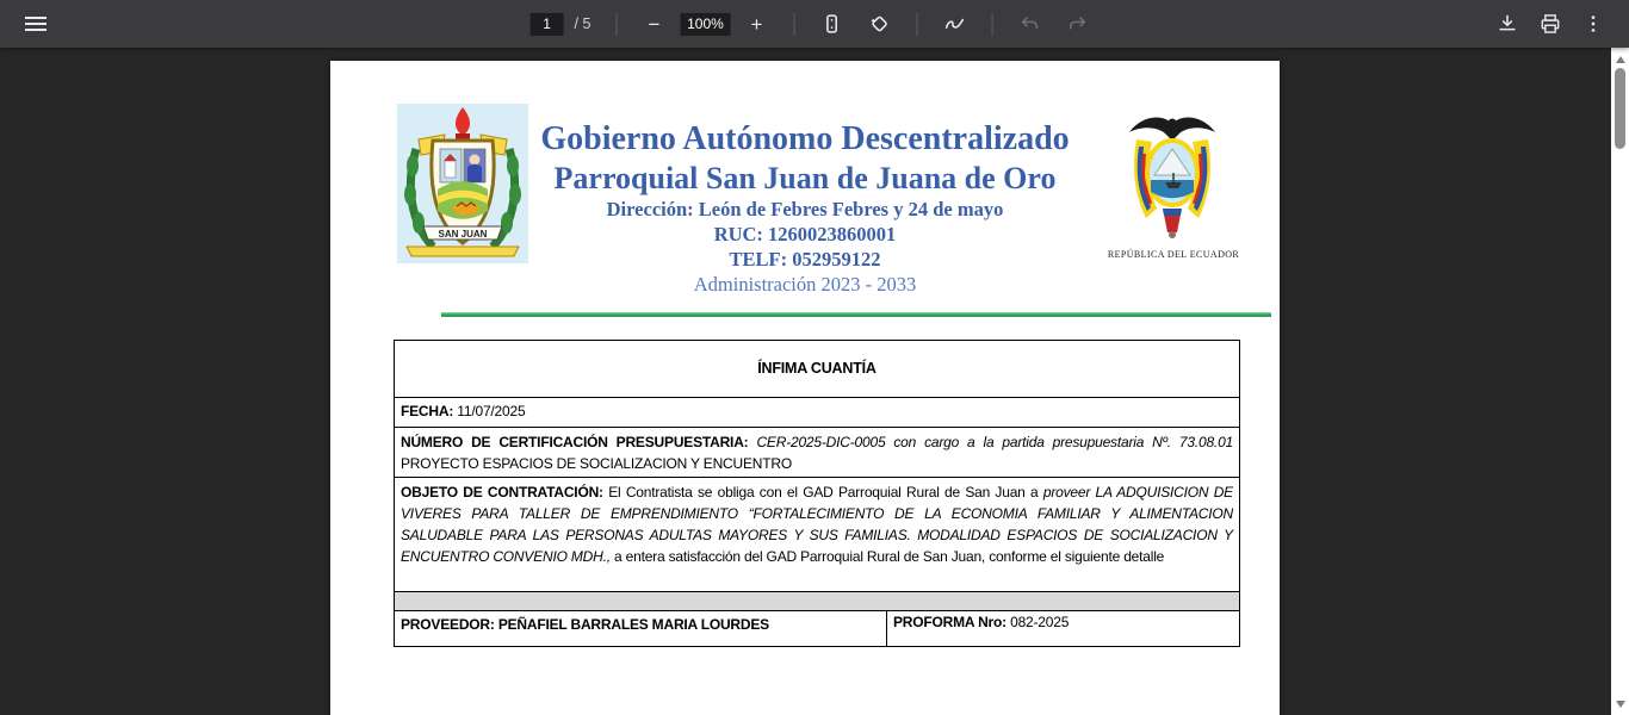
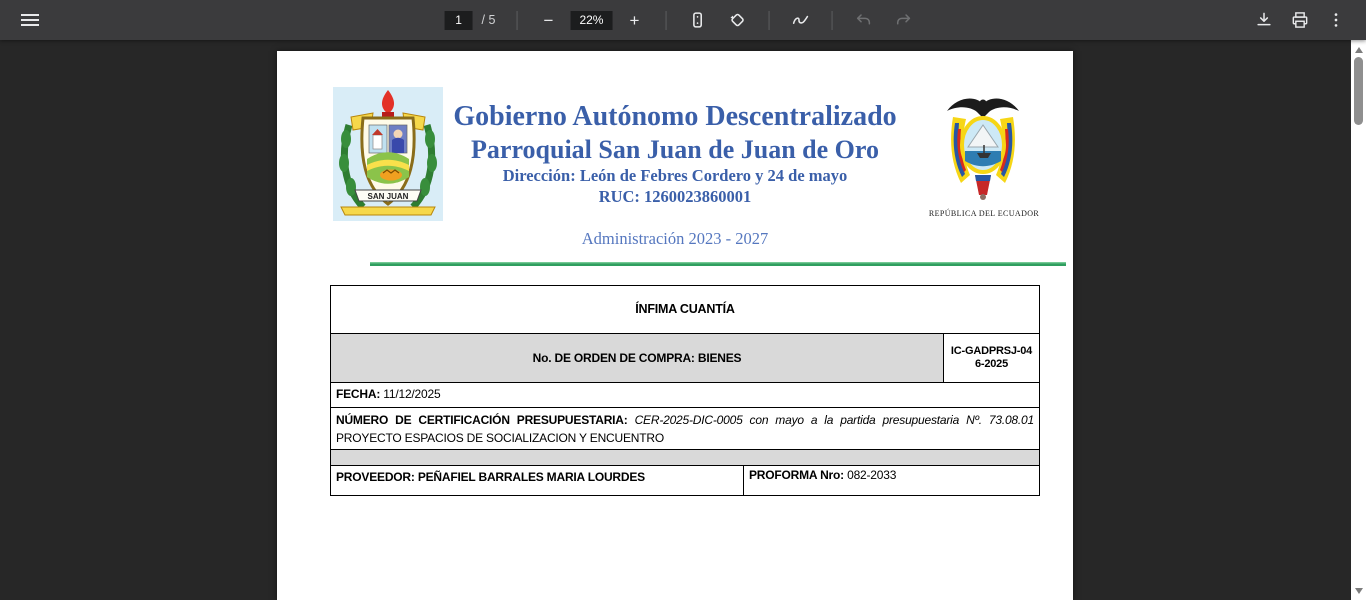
  1
  / 5
  −
- 100%
+ 22%
  +
  SAN JUAN
  REPÚBLICA DEL ECUADOR
  Gobierno Autónomo Descentralizado
- Parroquial San Juan de Juana de Oro
+ Parroquial San Juan de Juan de Oro
- Dirección: León de Febres Febres y 24 de mayo
+ Dirección: León de Febres Cordero y 24 de mayo
  RUC: 1260023860001
- TELF: 052959122
- Administración 2023 - 2033
+ Administración 2023 - 2027
  ÍNFIMA CUANTÍA
+ No. DE ORDEN DE COMPRA: BIENES
+ IC-GADPRSJ-046-2025
- FECHA: 11/07/2025
+ FECHA: 11/12/2025
- NÚMERO DE CERTIFICACIÓN PRESUPUESTARIA: CER-2025-DIC-0005 con cargo a la partida presupuestaria Nº. 73.08.01 PROYECTO ESPACIOS DE SOCIALIZACION Y ENCUENTRO
+ NÚMERO DE CERTIFICACIÓN PRESUPUESTARIA: CER-2025-DIC-0005 con mayo a la partida presupuestaria Nº. 73.08.01 PROYECTO ESPACIOS DE SOCIALIZACION Y ENCUENTRO
- OBJETO DE CONTRATACIÓN: El Contratista se obliga con el GAD Parroquial Rural de San Juan a proveer LA ADQUISICION DE VIVERES PARA TALLER DE EMPRENDIMIENTO “FORTALECIMIENTO DE LA ECONOMIA FAMILIAR Y ALIMENTACION SALUDABLE PARA LAS PERSONAS ADULTAS MAYORES Y SUS FAMILIAS. MODALIDAD ESPACIOS DE SOCIALIZACION Y ENCUENTRO CONVENIO MDH., a entera satisfacción del GAD Parroquial Rural de San Juan, conforme el siguiente detalle
  PROVEEDOR: PEÑAFIEL BARRALES MARIA LOURDES
- PROFORMA Nro: 082-2025
+ PROFORMA Nro: 082-2033
